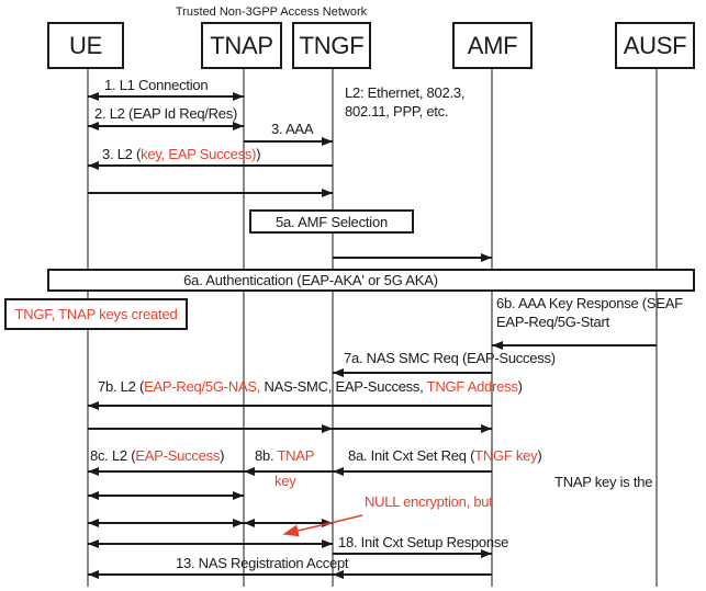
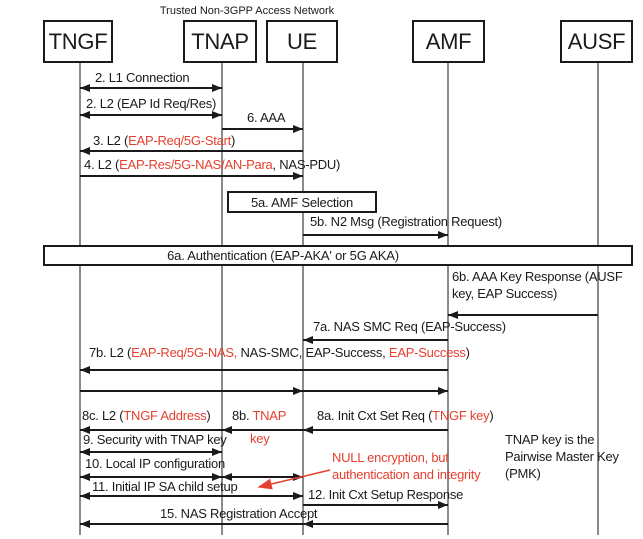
  Trusted Non-3GPP Access Network
- UE
+ TNGF
  TNAP
- TNGF
+ UE
  AMF
  AUSF
  5a. AMF Selection
  6a. Authentication (EAP-AKA' or 5G AKA)
- TNGF, TNAP keys created
- L2: Ethernet, 802.3,
- 802.11, PPP, etc.
  TNAP key is the
+ Pairwise Master Key
+ (PMK)
  NULL encryption, but
+ authentication and integrity
- 1. L1 Connection
+ 2. L1 Connection
  2. L2 (EAP Id Req/Res)
- 3. AAA
+ 6. AAA
- 3. L2 (key, EAP Success))
+ 3. L2 (EAP-Req/5G-Start)
+ 4. L2 (EAP-Res/5G-NAS/AN-Para, NAS-PDU)
+ 5b. N2 Msg (Registration Request)
- 6b. AAA Key Response (SEAF
+ 6b. AAA Key Response (AUSF
- EAP-Req/5G-Start
+ key, EAP Success)
  7a. NAS SMC Req (EAP-Success)
- 7b. L2 (EAP-Req/5G-NAS, NAS-SMC, EAP-Success, TNGF Address)
+ 7b. L2 (EAP-Req/5G-NAS, NAS-SMC, EAP-Success, EAP-Success)
- 8c. L2 (EAP-Success)
+ 8c. L2 (TNGF Address)
  8b. TNAP
  key
  8a. Init Cxt Set Req (TNGF key)
+ 9. Security with TNAP key
+ 10. Local IP configuration
+ 11. Initial IP SA child setup
- 18. Init Cxt Setup Response
+ 12. Init Cxt Setup Response
- 13. NAS Registration Accept
+ 15. NAS Registration Accept
